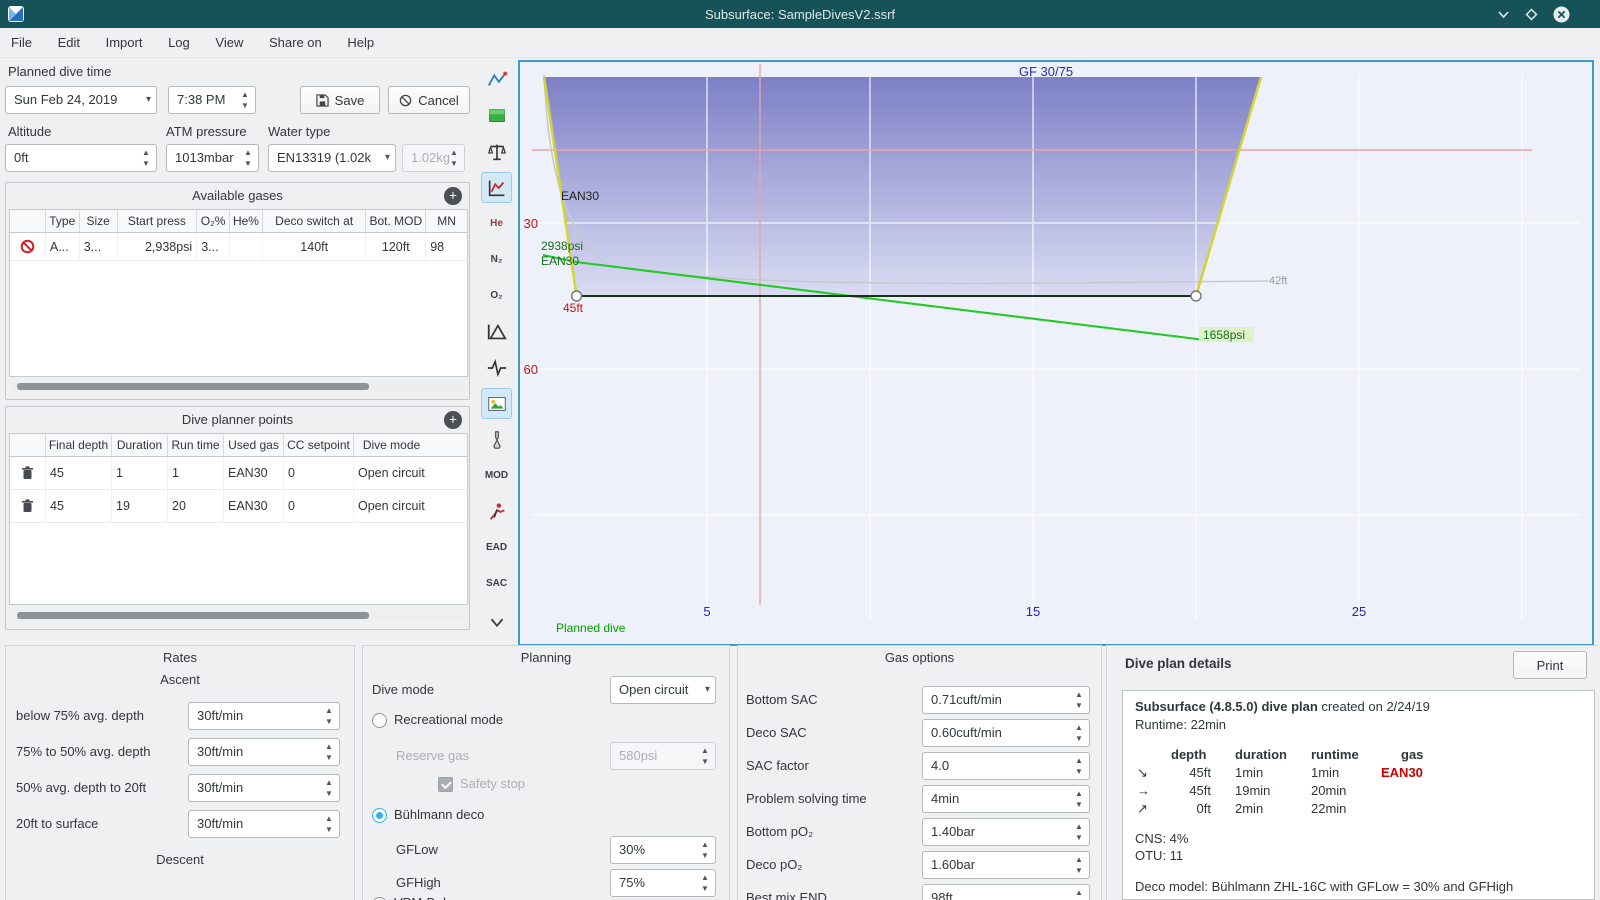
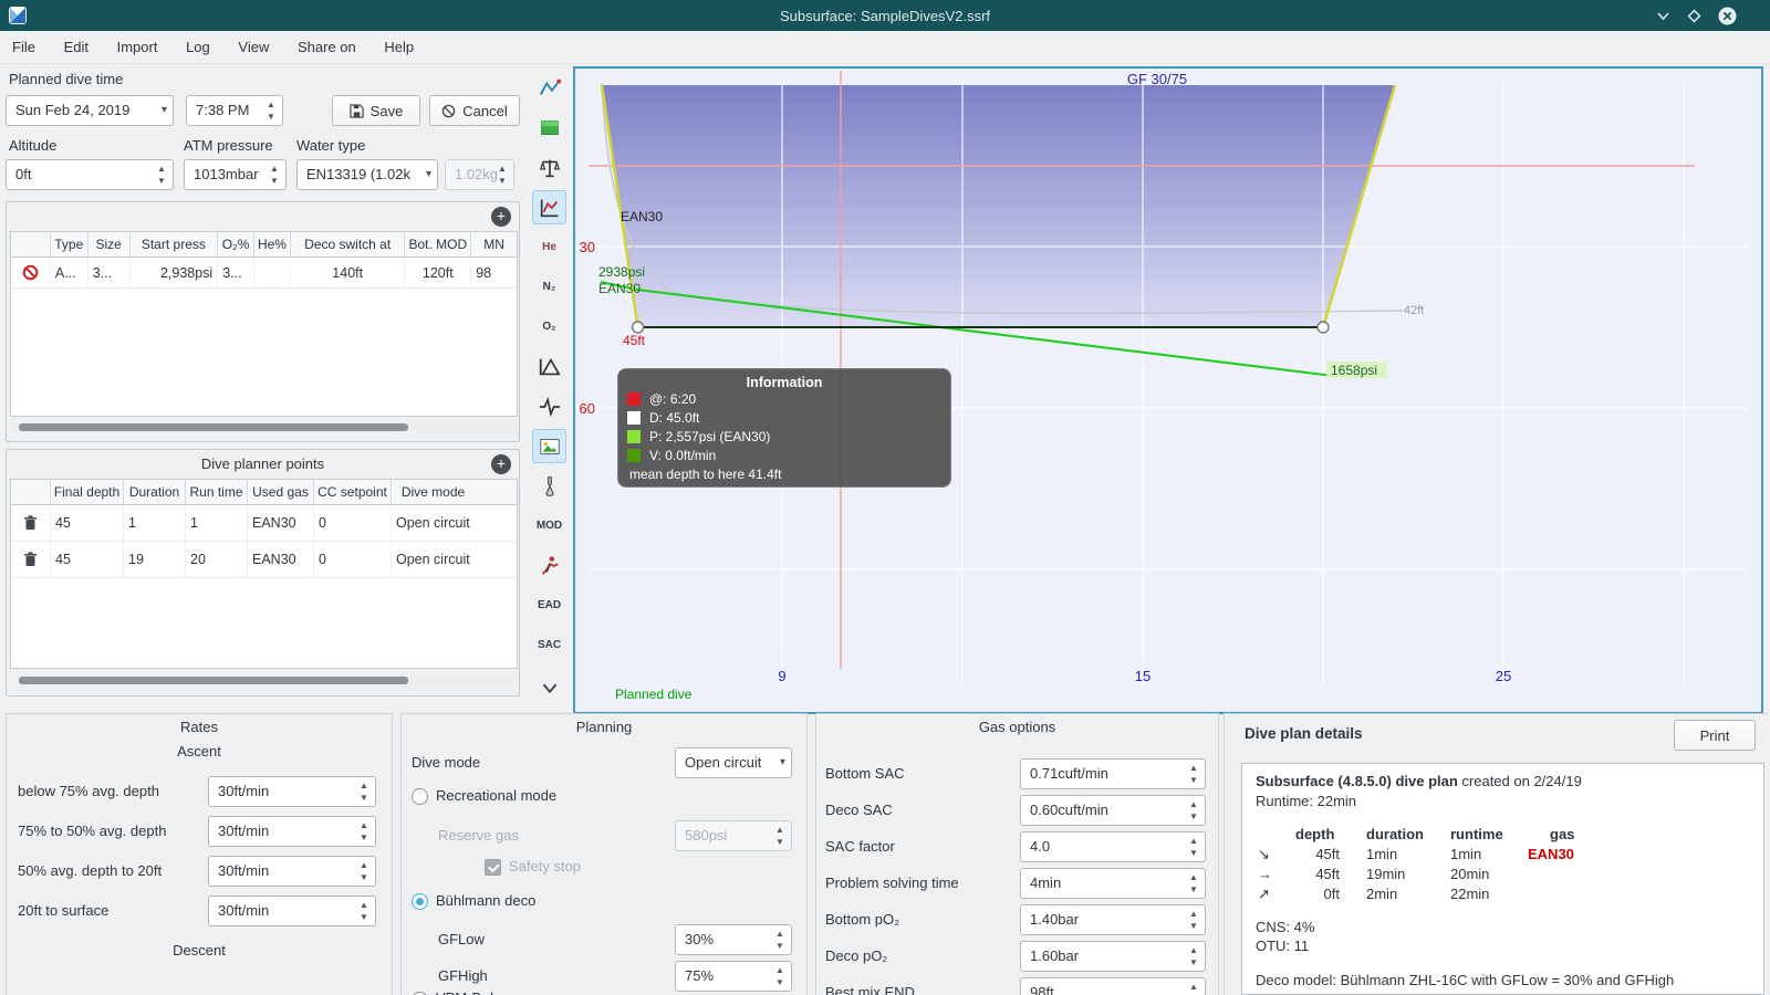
  Subsurface: SampleDivesV2.ssrf
  File Edit Import Log View Share on Help
  Planned dive time
  Sun Feb 24, 2019
  ▾
  7:38 PM
  ▲
  ▼
  Save
  Cancel
  Altitude
  ATM pressure
  Water type
  0ft
  ▲
  ▼
  1013mbar
  ▲
  ▼
  EN13319 (1.02k
  ▾
  1.02kg
  ▲
  ▼
- Available gases
  +
  Type
  Size
  Start press
  O₂%
  He%
  Deco switch at
  Bot. MOD
  MN
  A...
  3...
  2,938psi
  3...
  140ft
  120ft
  98
  Dive planner points
  +
  Final depth
  Duration
  Run time
  Used gas
  CC setpoint
  Dive mode
  45
  1
  1
  EAN30
  0
  Open circuit
  45
  19
  20
  EAN30
  0
  Open circuit
  He
  N₂
  O₂
  MOD
  EAD
  SAC
  GF 30/75
  EAN30
  2938psi
  EAN30
  45ft
  1658psi
  42ft
  30
  60
- 5
+ 9
  15
  25
  Planned dive
+ Information
+ @: 6:20
+ D: 45.0ft
+ P: 2,557psi (EAN30)
+ V: 0.0ft/min
+ mean depth to here 41.4ft
  Rates
  Ascent
  below 75% avg. depth
  30ft/min
  ▲
  ▼
  75% to 50% avg. depth
  30ft/min
  ▲
  ▼
  50% avg. depth to 20ft
  30ft/min
  ▲
  ▼
  20ft to surface
  30ft/min
  ▲
  ▼
  Descent
  Planning
  Dive mode
  Open circuit
  ▾
  Recreational mode
  Reserve gas
  580psi
  ▲
  ▼
  Safety stop
  Bühlmann deco
  GFLow
  30%
  ▲
  ▼
  GFHigh
  75%
  ▲
  ▼
  Gas options
  Bottom SAC
  0.71cuft/min
  ▲
  ▼
  Deco SAC
  0.60cuft/min
  ▲
  ▼
  SAC factor
  4.0
  ▲
  ▼
  Problem solving time
  4min
  ▲
  ▼
  Bottom pO₂
  1.40bar
  ▲
  ▼
  Deco pO₂
  1.60bar
  ▲
  ▼
  Best mix END
  98ft
  ▲
  Dive plan details
  Print
  Subsurface (4.8.5.0) dive plan created on 2/24/19
  Runtime: 22min
  depth
  duration
  runtime
  gas
  ↘
  45ft
  1min
  1min
  EAN30
  →
  45ft
  19min
  20min
  ↗
  0ft
  2min
  22min
  CNS: 4%
  OTU: 11
  Deco model: Bühlmann ZHL-16C with GFLow = 30% and GFHigh
